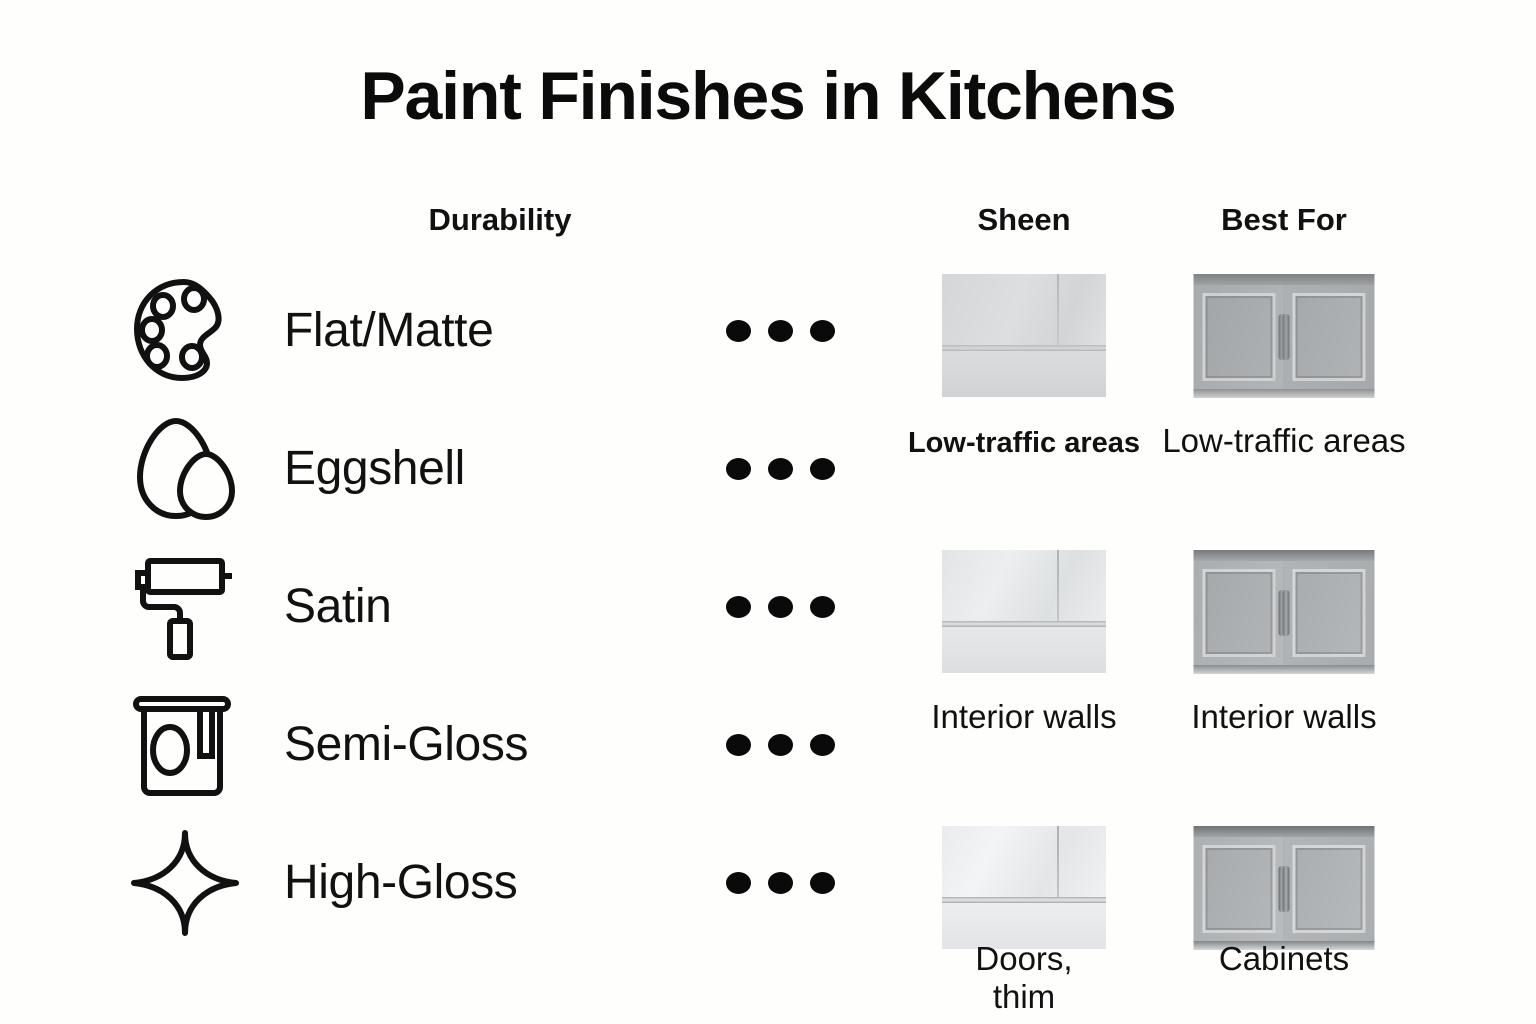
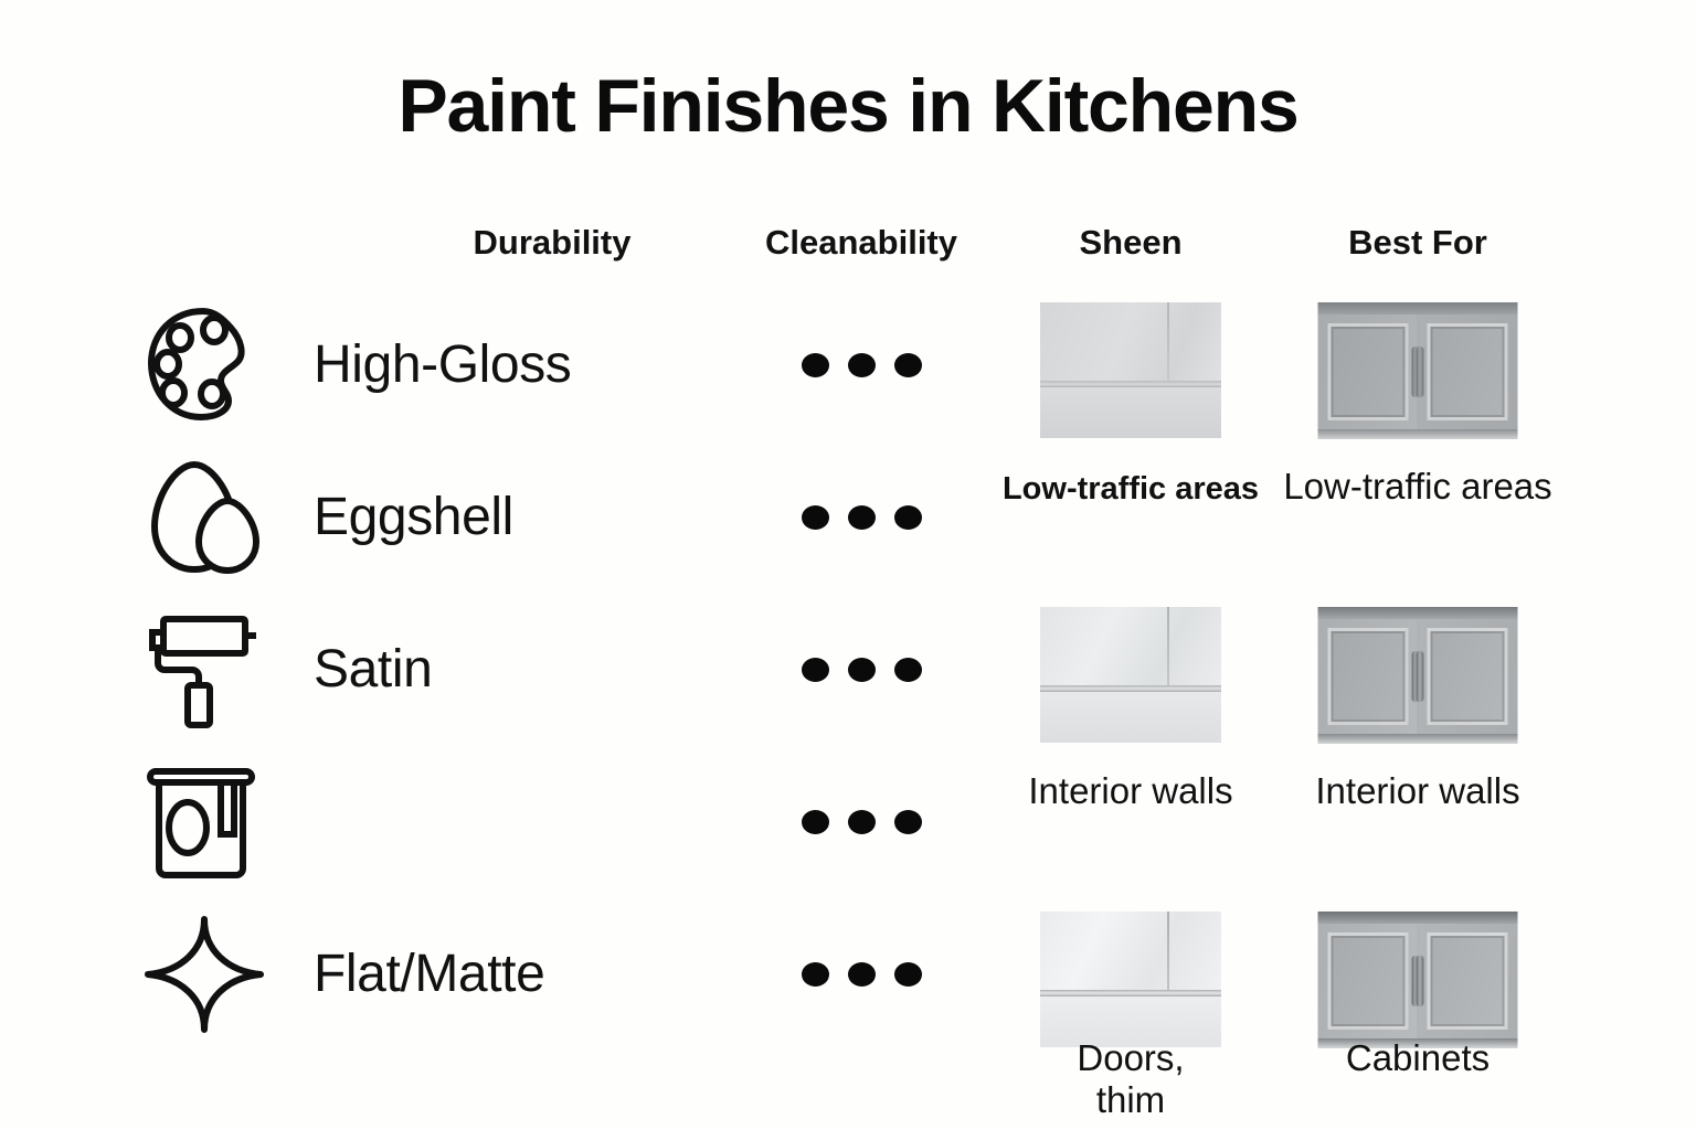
  Paint Finishes in Kitchens
  Durability
+ Cleanability
  Sheen
  Best For
- Flat/Matte
+ High-Gloss
  Eggshell
  Low-traffic areas
  Low-traffic areas
  Satin
- Semi-Gloss
  Interior walls
  Interior walls
- High-Gloss
+ Flat/Matte
  Doors,
  thim
  Cabinets
